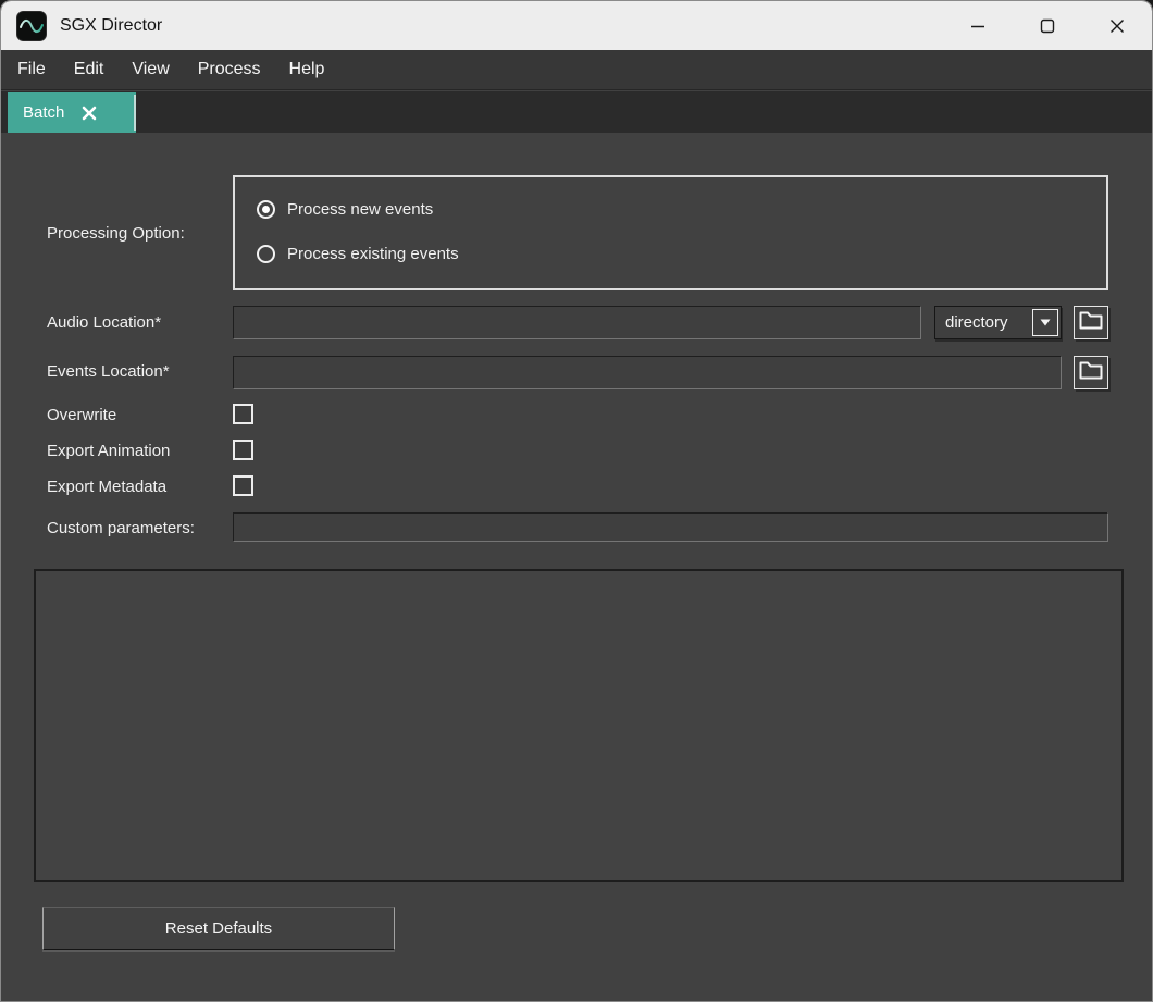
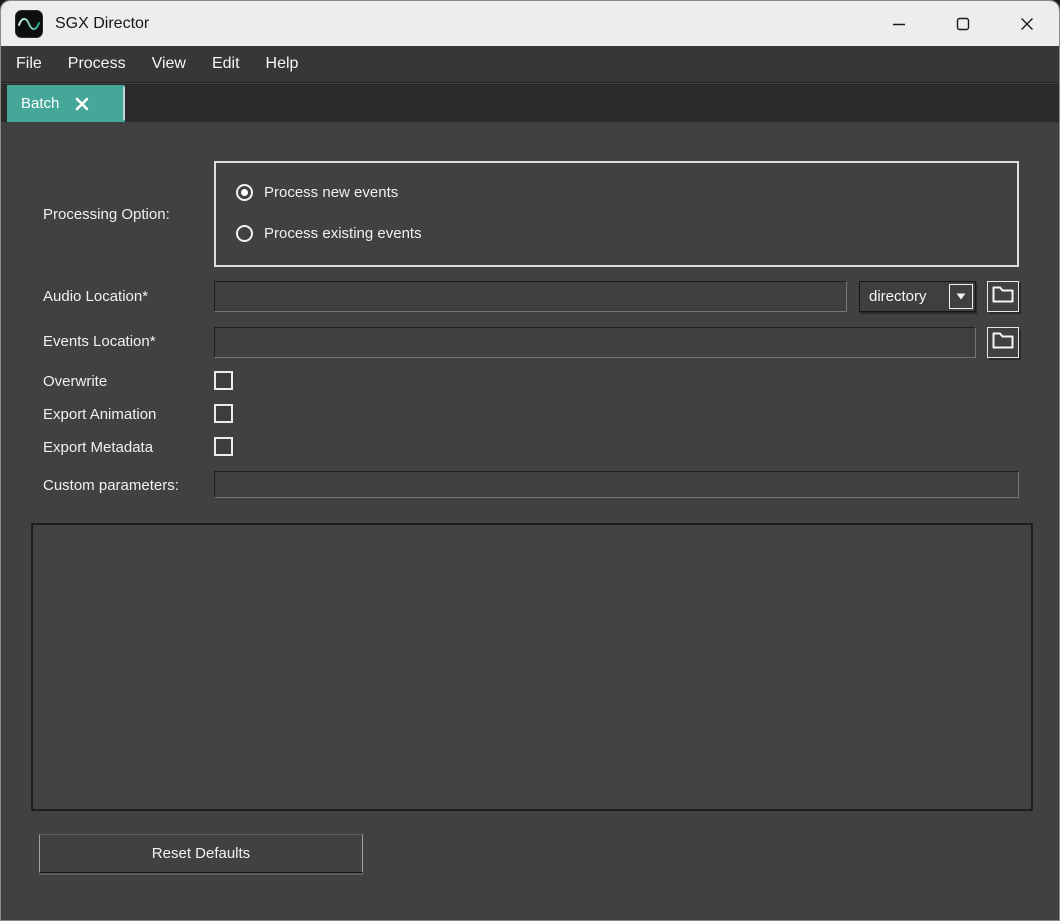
  SGX Director
  File
- Edit
+ Process
  View
- Process
+ Edit
  Help
  Batch
  Processing Option:
  Process new events
  Process existing events
  Audio Location*
  directory
  Events Location*
  Overwrite
  Export Animation
  Export Metadata
  Custom parameters:
  Reset Defaults
